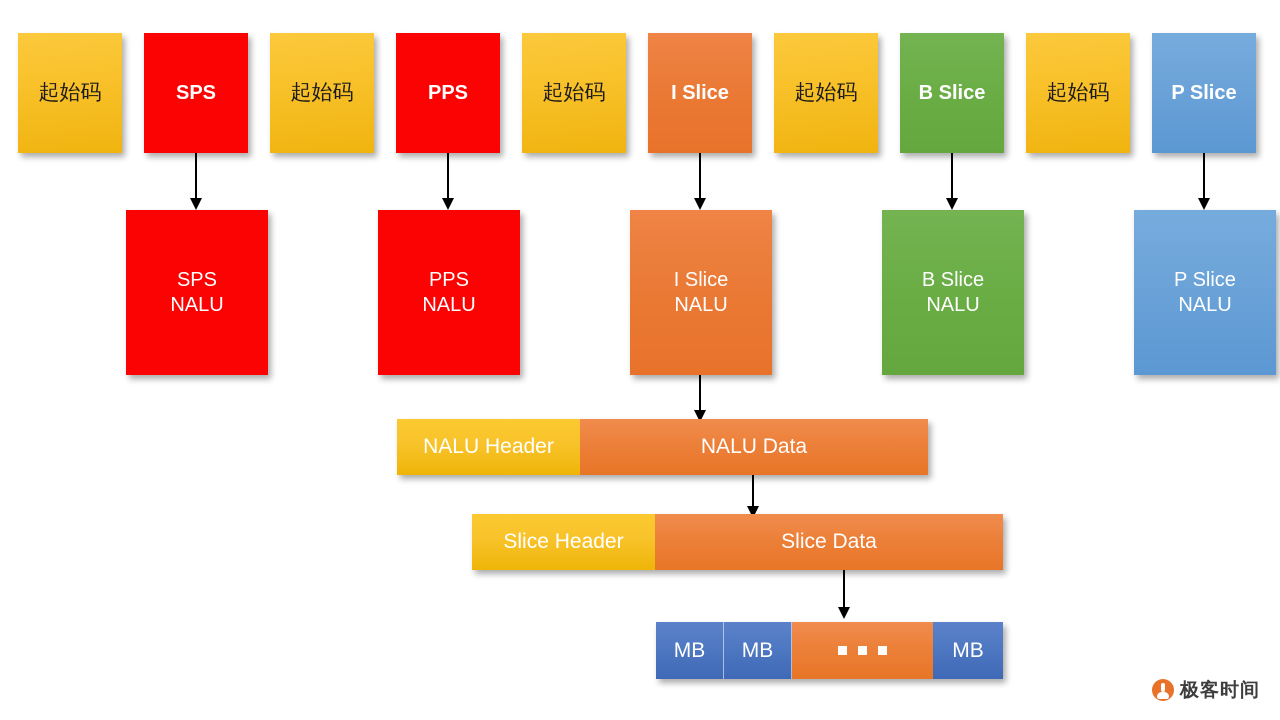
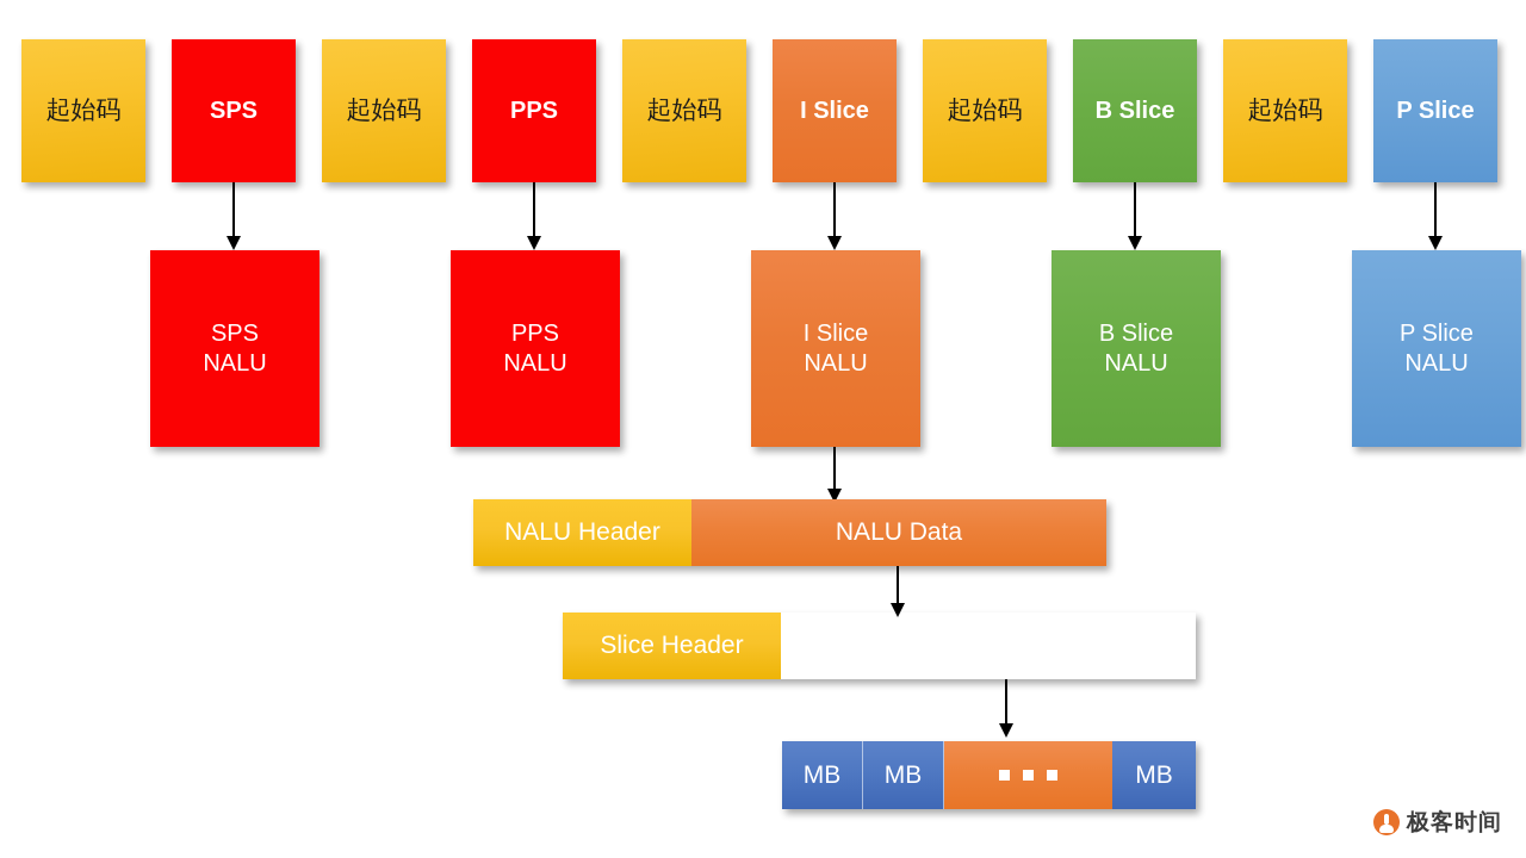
  起始码
  SPS
  起始码
  PPS
  起始码
  I Slice
  起始码
  B Slice
  起始码
  P Slice
  SPS
  NALU
  PPS
  NALU
  I Slice
  NALU
  B Slice
  NALU
  P Slice
  NALU
  NALU Header
  NALU Data
  Slice Header
- Slice Data
  MB
  MB
  MB
  极客时间
